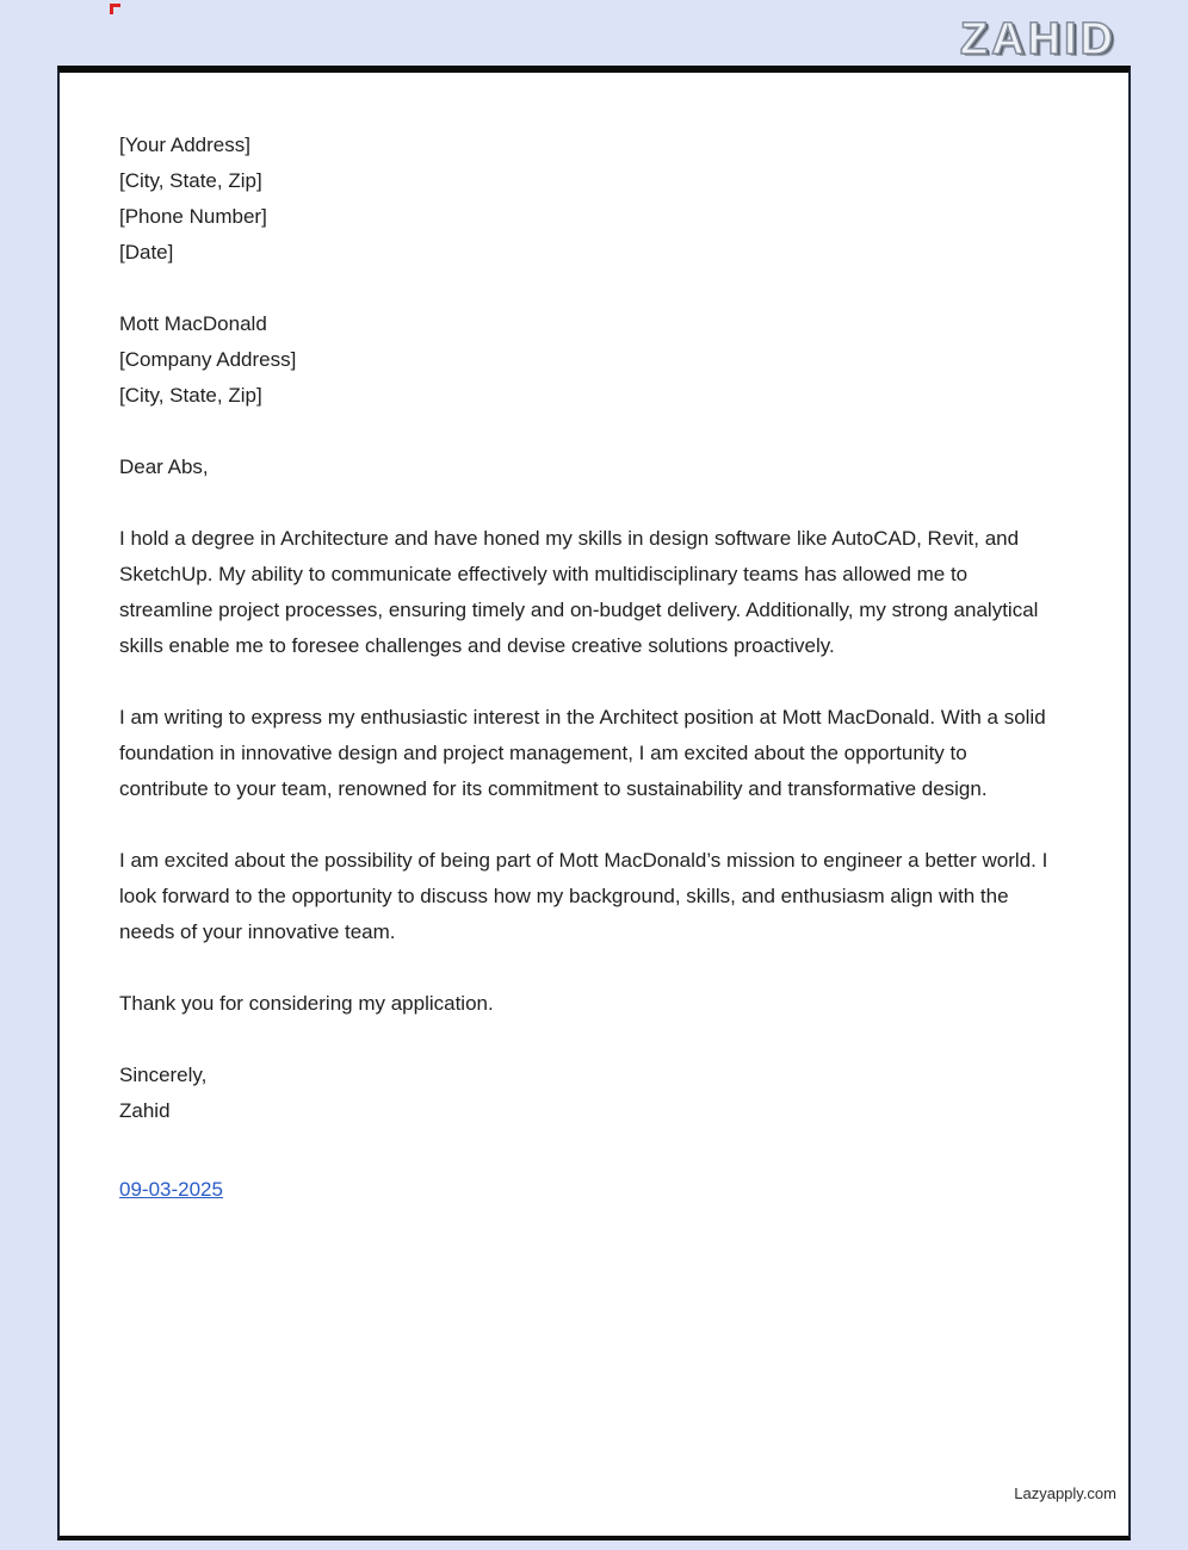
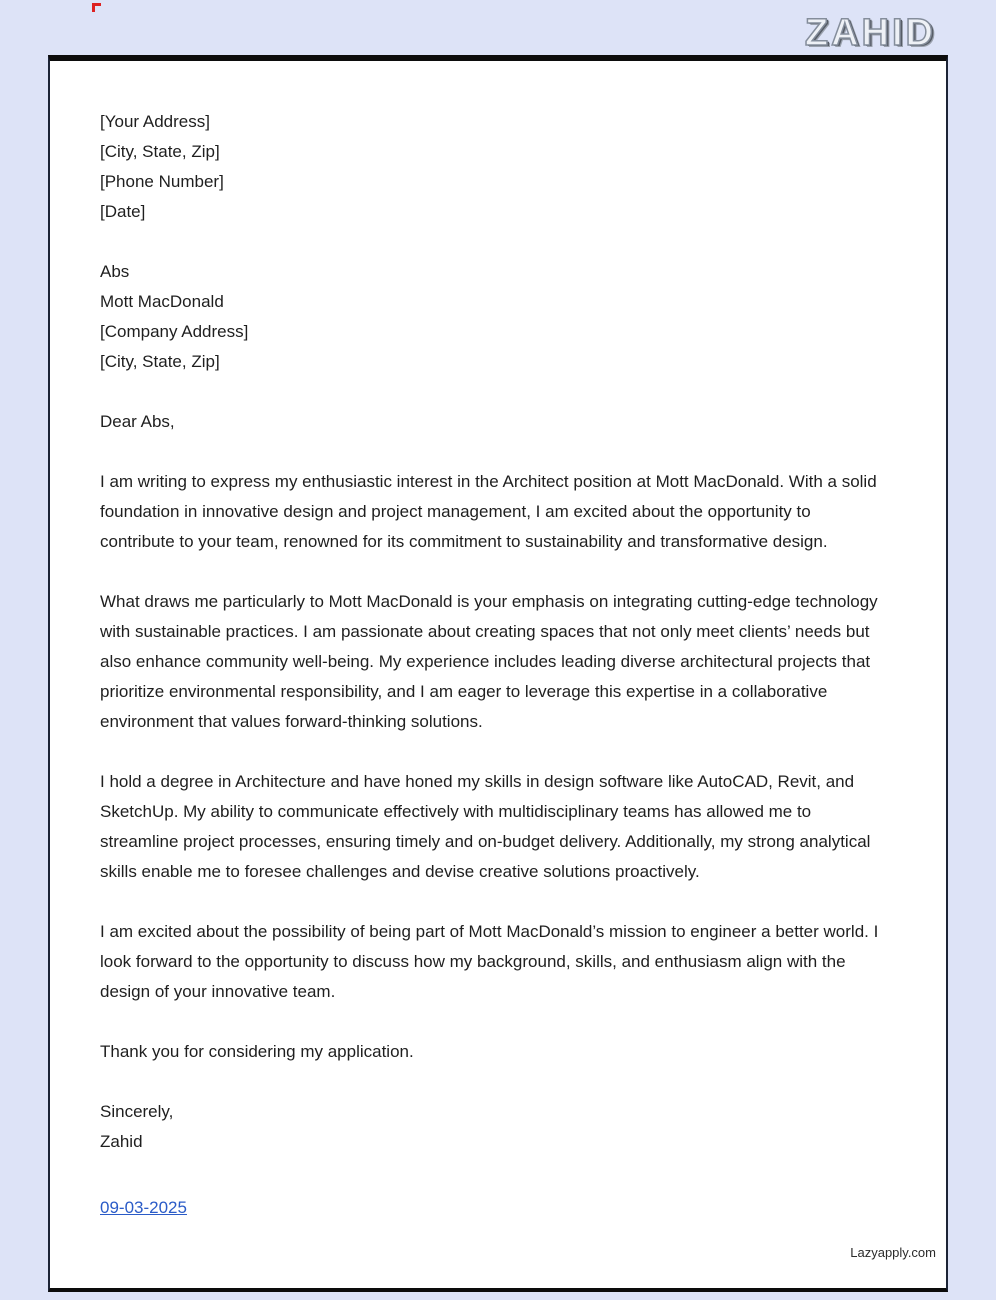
  ZAHID
  [Your Address]
  [City, State, Zip]
  [Phone Number]
  [Date]
+ Abs
  Mott MacDonald
  [Company Address]
  [City, State, Zip]
  Dear Abs,
- I hold a degree in Architecture and have honed my skills in design software like AutoCAD, Revit, and SketchUp. My ability to communicate effectively with multidisciplinary teams has allowed me to streamline project processes, ensuring timely and on-budget delivery. Additionally, my strong analytical skills enable me to foresee challenges and devise creative solutions proactively.
+ I am writing to express my enthusiastic interest in the Architect position at Mott MacDonald. With a solid foundation in innovative design and project management, I am excited about the opportunity to contribute to your team, renowned for its commitment to sustainability and transformative design.
+ What draws me particularly to Mott MacDonald is your emphasis on integrating cutting-edge technology with sustainable practices. I am passionate about creating spaces that not only meet clients’ needs but also enhance community well-being. My experience includes leading diverse architectural projects that prioritize environmental responsibility, and I am eager to leverage this expertise in a collaborative environment that values forward-thinking solutions.
- I am writing to express my enthusiastic interest in the Architect position at Mott MacDonald. With a solid foundation in innovative design and project management, I am excited about the opportunity to contribute to your team, renowned for its commitment to sustainability and transformative design.
+ I hold a degree in Architecture and have honed my skills in design software like AutoCAD, Revit, and SketchUp. My ability to communicate effectively with multidisciplinary teams has allowed me to streamline project processes, ensuring timely and on-budget delivery. Additionally, my strong analytical skills enable me to foresee challenges and devise creative solutions proactively.
- I am excited about the possibility of being part of Mott MacDonald’s mission to engineer a better world. I look forward to the opportunity to discuss how my background, skills, and enthusiasm align with the needs of your innovative team.
+ I am excited about the possibility of being part of Mott MacDonald’s mission to engineer a better world. I look forward to the opportunity to discuss how my background, skills, and enthusiasm align with the design of your innovative team.
  Thank you for considering my application.
  Sincerely,
  Zahid
  09-03-2025
  Lazyapply.com
